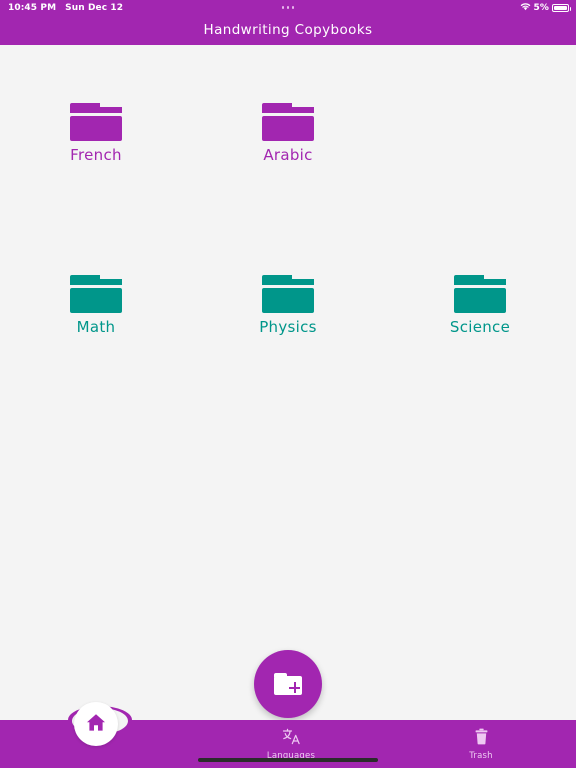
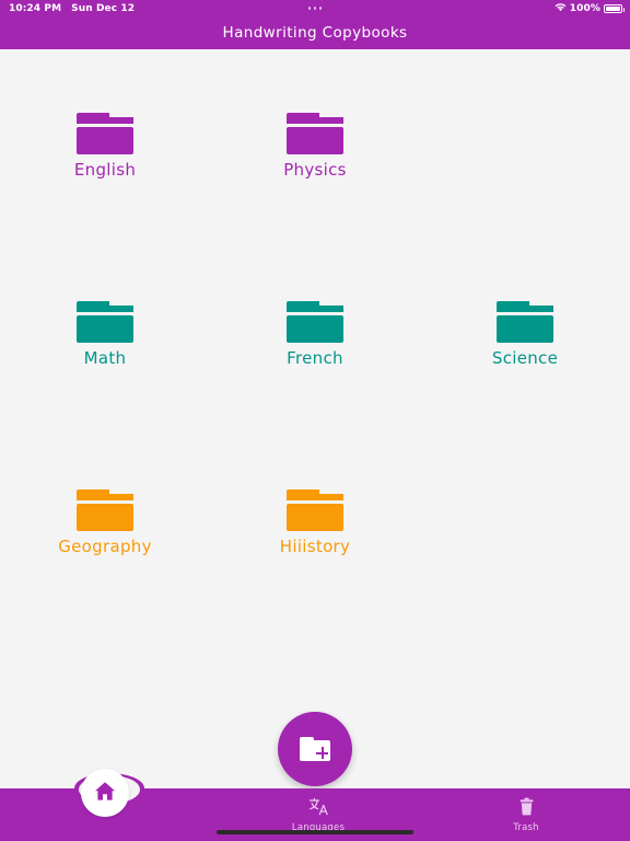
- 10:45 PM
+ 10:24 PM
  Sun Dec 12
- 5%
+ 100%
  Handwriting Copybooks
+ English
- French
+ Physics
- Arabic
  Math
- Physics
+ French
  Science
+ Geography
+ Hiiistory
  Languages
  Trash
